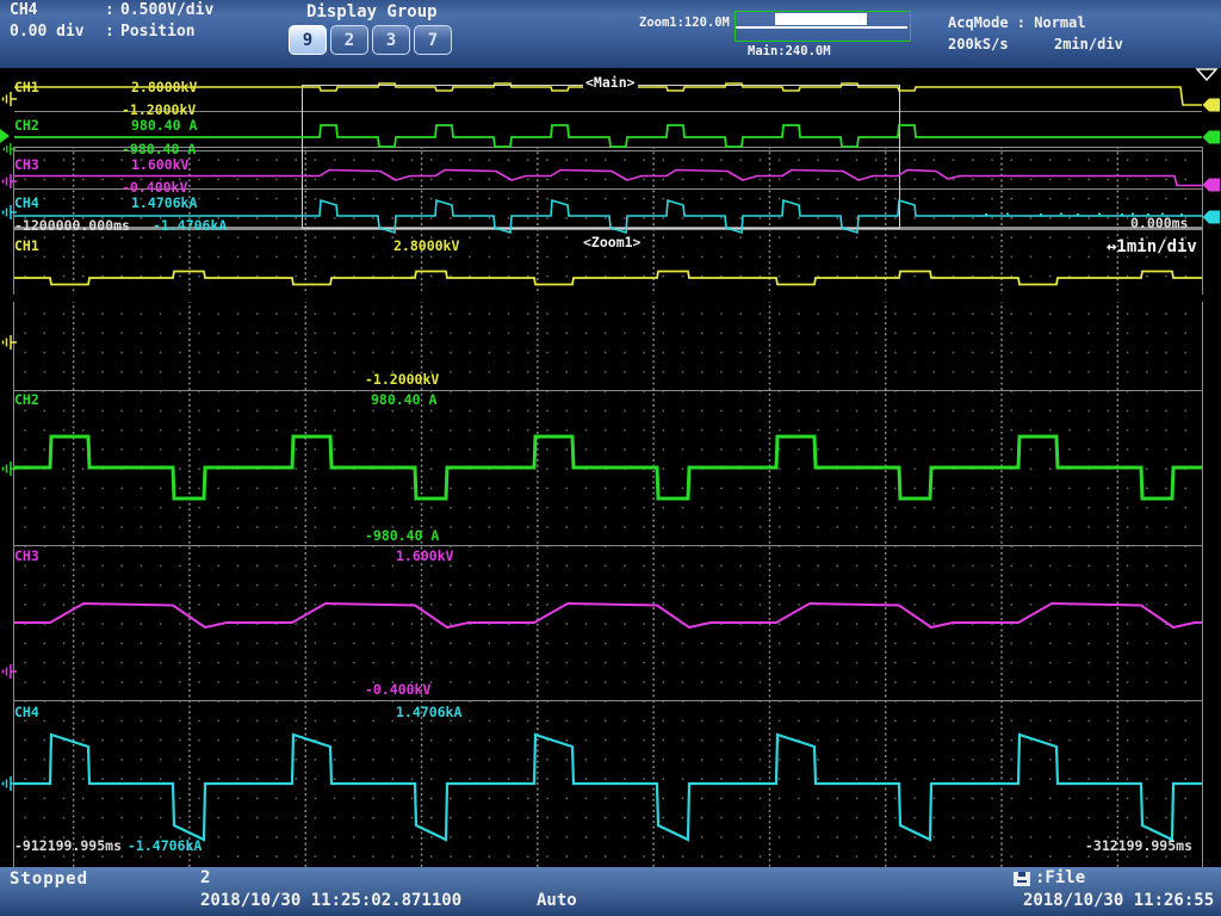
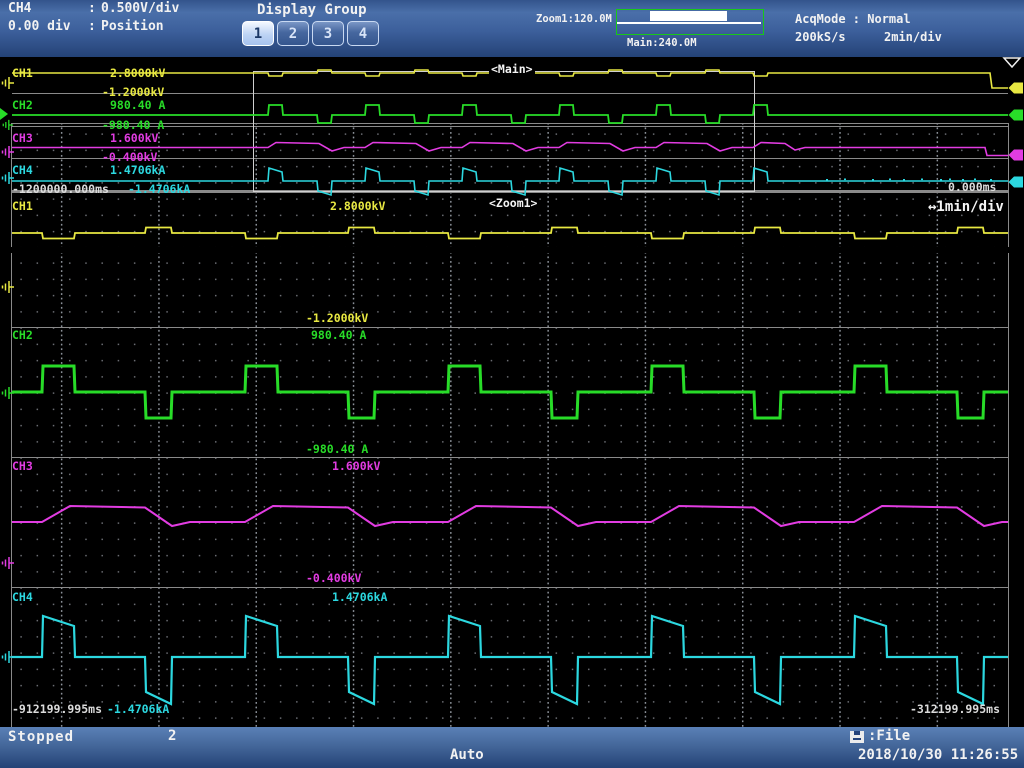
  CH4
  :
  0.500V/div
  0.00 div
  :
  Position
  Display Group
- 9
+ 1
  2
  3
- 7
+ 4
  Zoom1:120.0M
  Main:240.0M
  AcqMode : Normal
  200kS/s
  2min/div
  <Main>
  CH1
  2.8000kV
  -1.2000kV
  CH2
  980.40 A
  -980.40 A
  CH3
  1.600kV
  -0.400kV
  CH4
  1.4706kA
  -1.4706kA
  -1200000.000ms
  0.000ms
  <Zoom1>
  ↔1min/div
  CH1
  2.8000kV
  -1.2000kV
  CH2
  980.40 A
  -980.40 A
  CH3
  1.600kV
  -0.400kV
  CH4
  1.4706kA
  -1.4706kA
  -912199.995ms
  -312199.995ms
  Stopped
  2
- 2018/10/30 11:25:02.871100
  Auto
  :File
  2018/10/30 11:26:55
